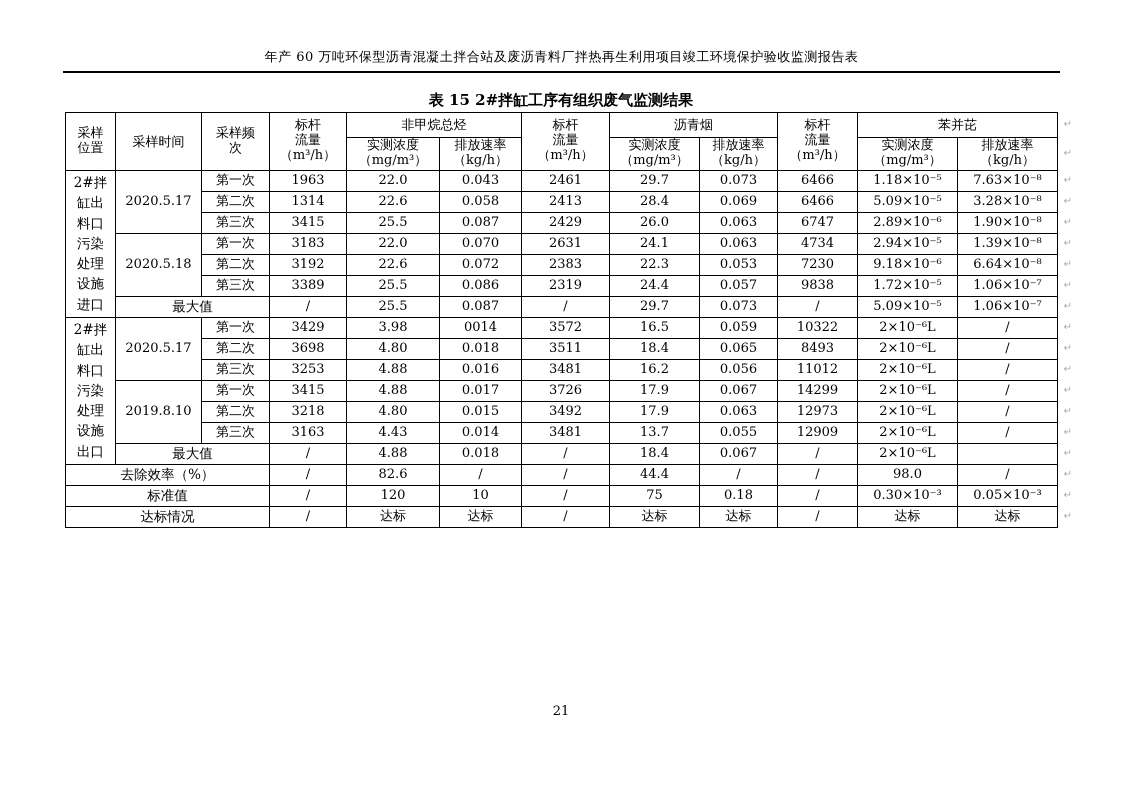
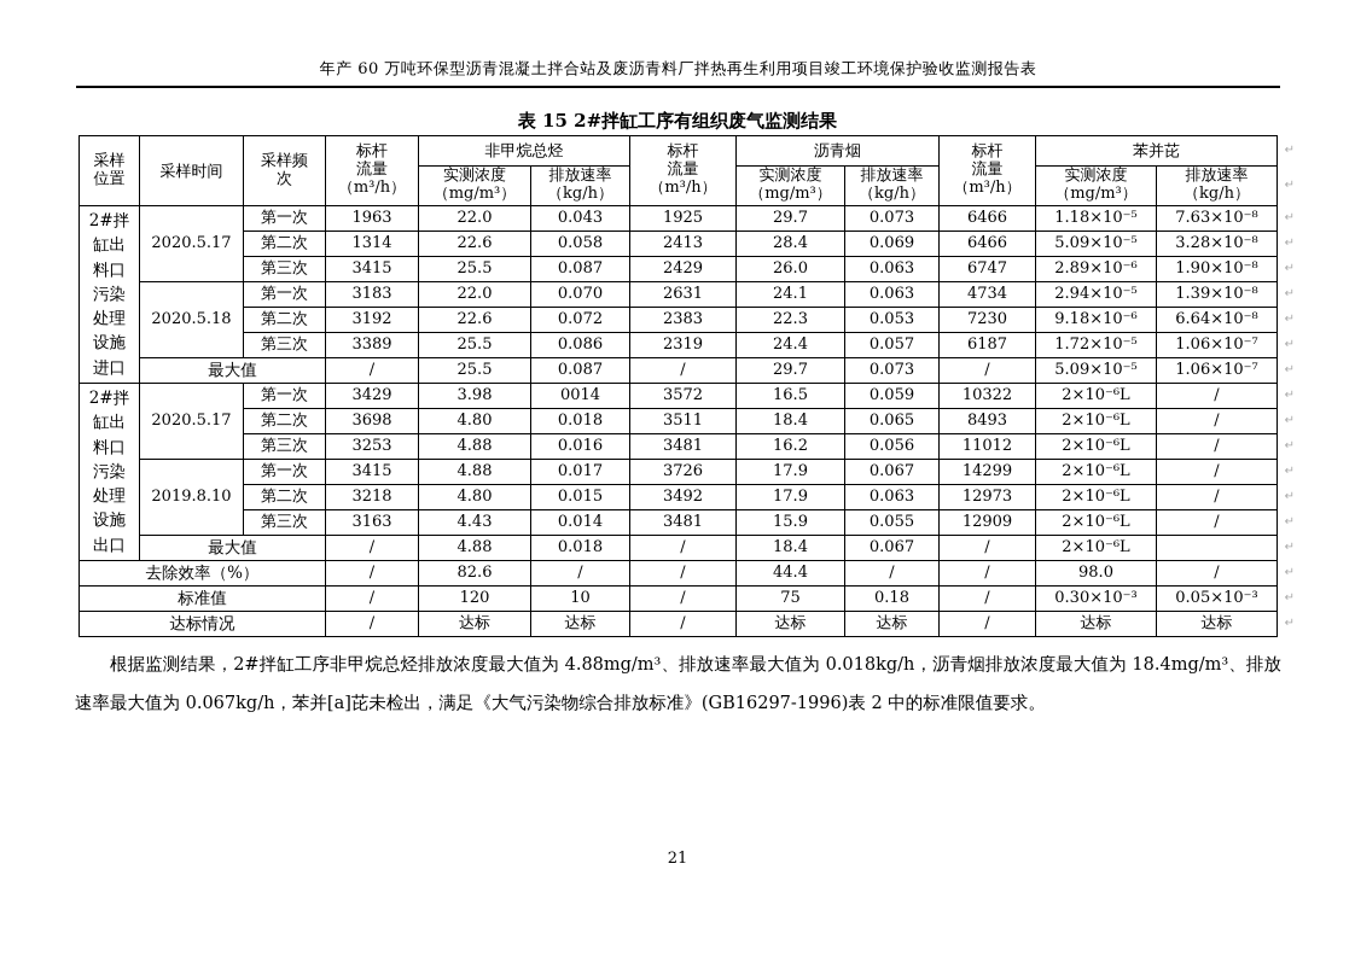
  年产 60 万吨环保型沥青混凝土拌合站及废沥青料厂拌热再生利用项目竣工环境保护验收监测报告表
  表 15 2#拌缸工序有组织废气监测结果
  采样 位置	采样时间	采样频 次	标杆 流量 （m³/h）	非甲烷总烃	标杆 流量 （m³/h）	沥青烟	标杆 流量 （m³/h）	苯并芘 ↵
  实测浓度 （mg/m³）	排放速率 （kg/h）	实测浓度 （mg/m³）	排放速率 （kg/h）	实测浓度 （mg/m³）	排放速率 （kg/h） ↵
- 2#拌 缸出 料口 污染 处理 设施 进口	2020.5.17	第一次	1963	22.0	0.043	2461	29.7	0.073	6466	1.18×10⁻⁵	7.63×10⁻⁸ ↵
+ 2#拌 缸出 料口 污染 处理 设施 进口	2020.5.17	第一次	1963	22.0	0.043	1925	29.7	0.073	6466	1.18×10⁻⁵	7.63×10⁻⁸ ↵
  第二次	1314	22.6	0.058	2413	28.4	0.069	6466	5.09×10⁻⁵	3.28×10⁻⁸ ↵
  第三次	3415	25.5	0.087	2429	26.0	0.063	6747	2.89×10⁻⁶	1.90×10⁻⁸ ↵
  2020.5.18	第一次	3183	22.0	0.070	2631	24.1	0.063	4734	2.94×10⁻⁵	1.39×10⁻⁸ ↵
  第二次	3192	22.6	0.072	2383	22.3	0.053	7230	9.18×10⁻⁶	6.64×10⁻⁸ ↵
- 第三次	3389	25.5	0.086	2319	24.4	0.057	9838	1.72×10⁻⁵	1.06×10⁻⁷ ↵
+ 第三次	3389	25.5	0.086	2319	24.4	0.057	6187	1.72×10⁻⁵	1.06×10⁻⁷ ↵
  最大值	/	25.5	0.087	/	29.7	0.073	/	5.09×10⁻⁵	1.06×10⁻⁷ ↵
  2#拌 缸出 料口 污染 处理 设施 出口	2020.5.17	第一次	3429	3.98	0014	3572	16.5	0.059	10322	2×10⁻⁶L	/ ↵
  第二次	3698	4.80	0.018	3511	18.4	0.065	8493	2×10⁻⁶L	/ ↵
  第三次	3253	4.88	0.016	3481	16.2	0.056	11012	2×10⁻⁶L	/ ↵
  2019.8.10	第一次	3415	4.88	0.017	3726	17.9	0.067	14299	2×10⁻⁶L	/ ↵
  第二次	3218	4.80	0.015	3492	17.9	0.063	12973	2×10⁻⁶L	/ ↵
- 第三次	3163	4.43	0.014	3481	13.7	0.055	12909	2×10⁻⁶L	/ ↵
+ 第三次	3163	4.43	0.014	3481	15.9	0.055	12909	2×10⁻⁶L	/ ↵
  最大值	/	4.88	0.018	/	18.4	0.067	/	2×10⁻⁶L	↵
  去除效率（%）	/	82.6	/	/	44.4	/	/	98.0	/ ↵
  标准值	/	120	10	/	75	0.18	/	0.30×10⁻³	0.05×10⁻³ ↵
  达标情况	/	达标	达标	/	达标	达标	/	达标	达标 ↵
+ 根据监测结果，2#拌缸工序非甲烷总烃排放浓度最大值为 4.88mg/m³、排放速率最大值为 0.018kg/h，沥青烟排放浓度最大值为 18.4mg/m³、排放速率最大值为 0.067kg/h，苯并[a]芘未检出，满足《大气污染物综合排放标准》(GB16297-1996)表 2 中的标准限值要求。
  21
